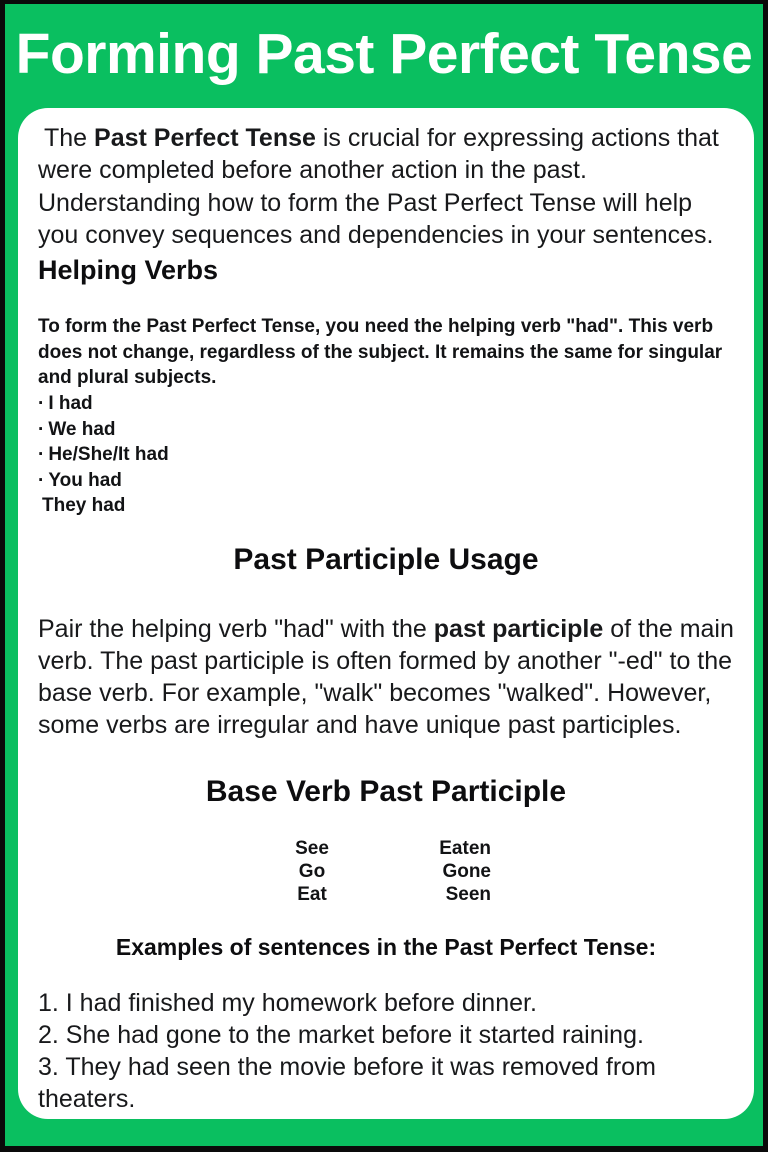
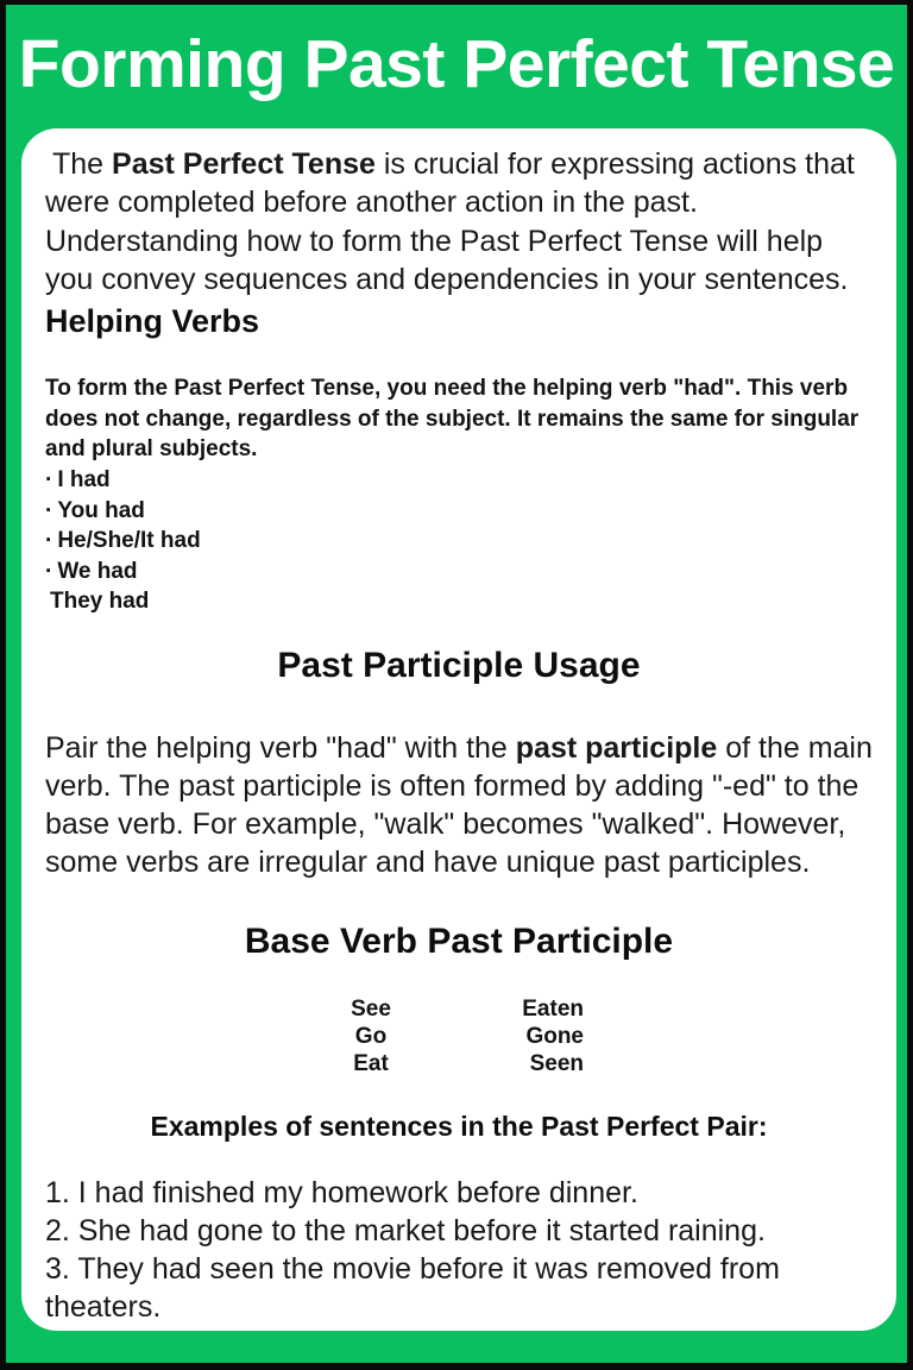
  Forming Past Perfect Tense
  The Past Perfect Tense is crucial for expressing actions that were completed before another action in the past. Understanding how to form the Past Perfect Tense will help you convey sequences and dependencies in your sentences.
  Helping Verbs
  To form the Past Perfect Tense, you need the helping verb "had". This verb does not change, regardless of the subject. It remains the same for singular and plural subjects.
  · I had
- · We had
+ · You had
  · He/She/It had
- · You had
+ · We had
  They had
  Past Participle Usage
- Pair the helping verb "had" with the past participle of the main verb. The past participle is often formed by another "-ed" to the base verb. For example, "walk" becomes "walked". However, some verbs are irregular and have unique past participles.
+ Pair the helping verb "had" with the past participle of the main verb. The past participle is often formed by adding "-ed" to the base verb. For example, "walk" becomes "walked". However, some verbs are irregular and have unique past participles.
  Base Verb Past Participle
  See
  Go
  Eat
  Eaten
  Gone
  Seen
- Examples of sentences in the Past Perfect Tense:
+ Examples of sentences in the Past Perfect Pair:
  1. I had finished my homework before dinner.
  2. She had gone to the market before it started raining.
  3. They had seen the movie before it was removed from theaters.
